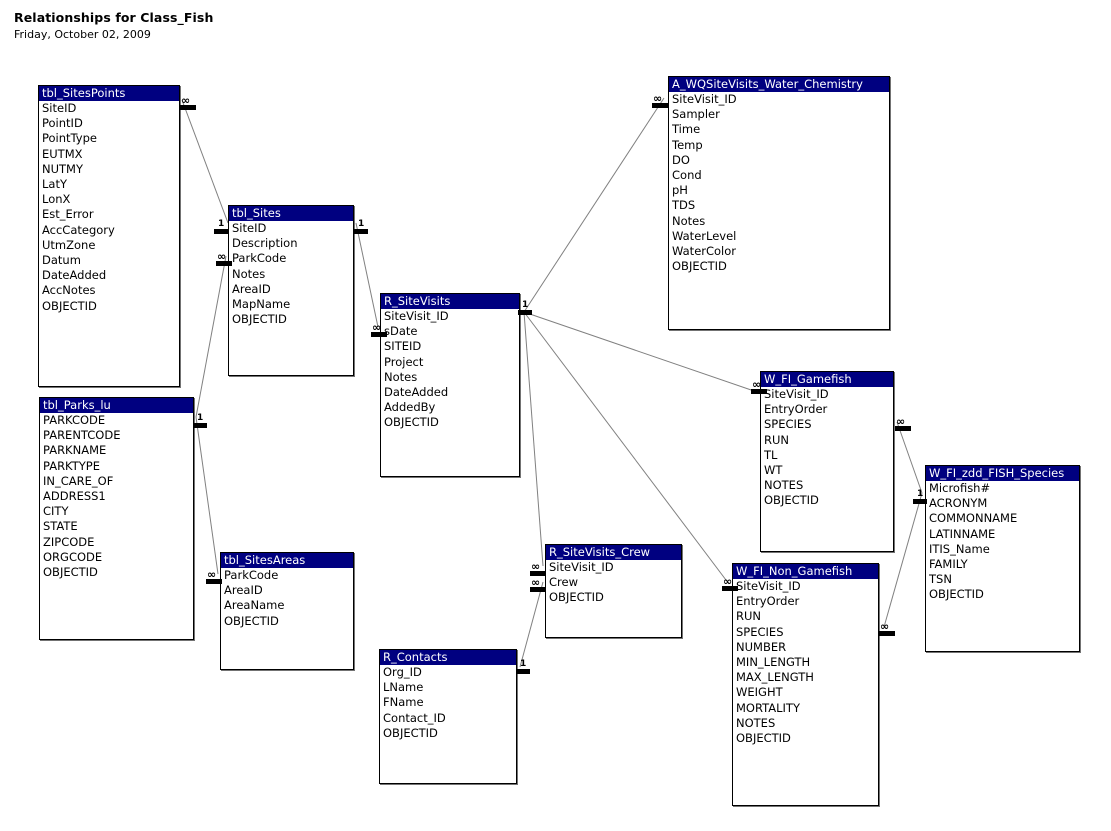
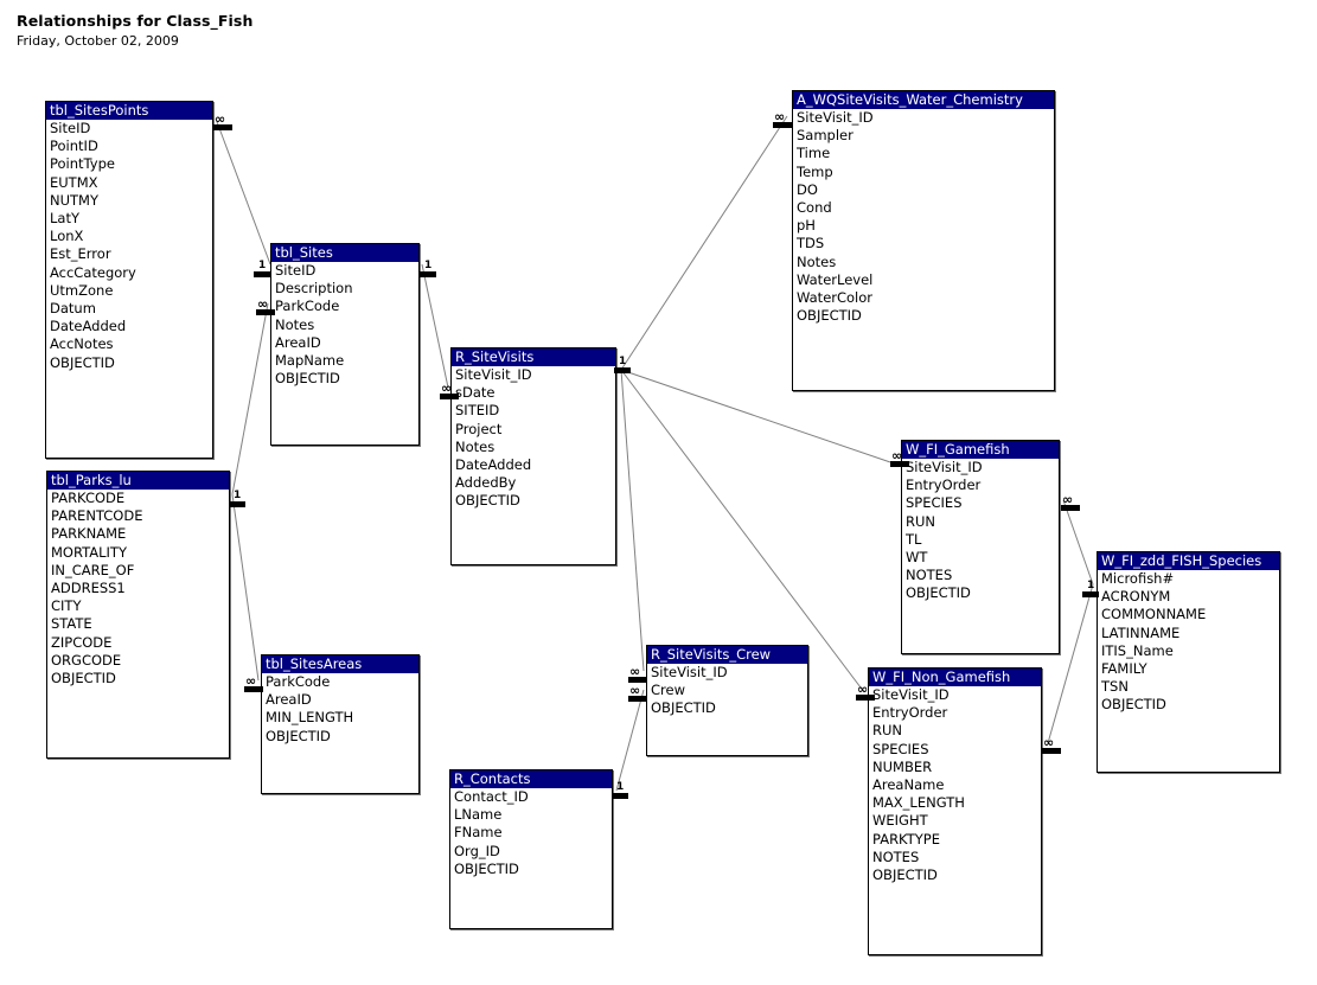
  Relationships for Class_Fish
  Friday, October 02, 2009
  tbl_SitesPoints
  SiteID
  PointID
  PointType
  EUTMX
  NUTMY
  LatY
  LonX
  Est_Error
  AccCategory
  UtmZone
  Datum
  DateAdded
  AccNotes
  OBJECTID
  tbl_Sites
  SiteID
  Description
  ParkCode
  Notes
  AreaID
  MapName
  OBJECTID
  tbl_Parks_lu
  PARKCODE
  PARENTCODE
  PARKNAME
- PARKTYPE
+ MORTALITY
  IN_CARE_OF
  ADDRESS1
  CITY
  STATE
  ZIPCODE
  ORGCODE
  OBJECTID
  tbl_SitesAreas
  ParkCode
  AreaID
- AreaName
+ MIN_LENGTH
  OBJECTID
  R_SiteVisits
  SiteVisit_ID
  sDate
  SITEID
  Project
  Notes
  DateAdded
  AddedBy
  OBJECTID
  R_Contacts
- Org_ID
+ Contact_ID
  LName
  FName
- Contact_ID
+ Org_ID
  OBJECTID
  R_SiteVisits_Crew
  SiteVisit_ID
  Crew
  OBJECTID
  A_WQSiteVisits_Water_Chemistry
  SiteVisit_ID
  Sampler
  Time
  Temp
  DO
  Cond
  pH
  TDS
  Notes
  WaterLevel
  WaterColor
  OBJECTID
  W_FI_Gamefish
  SiteVisit_ID
  EntryOrder
  SPECIES
  RUN
  TL
  WT
  NOTES
  OBJECTID
  W_FI_Non_Gamefish
  SiteVisit_ID
  EntryOrder
  RUN
  SPECIES
  NUMBER
- MIN_LENGTH
+ AreaName
  MAX_LENGTH
  WEIGHT
- MORTALITY
+ PARKTYPE
  NOTES
  OBJECTID
  W_FI_zdd_FISH_Species
  Microfish#
  ACRONYM
  COMMONNAME
  LATINNAME
  ITIS_Name
  FAMILY
  TSN
  OBJECTID
  ∞
  1
  ∞
  1
  ∞
  1
  ∞
  1
  ∞
  ∞
  ∞
  ∞
  ∞
  1
  ∞
  1
  ∞
